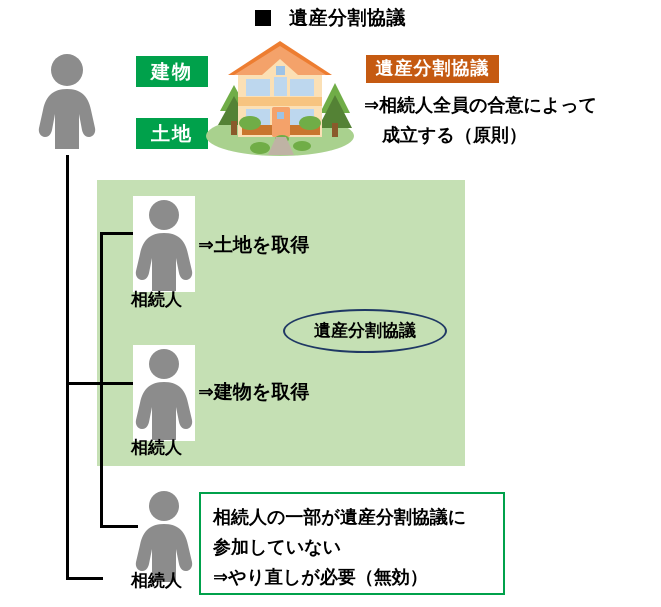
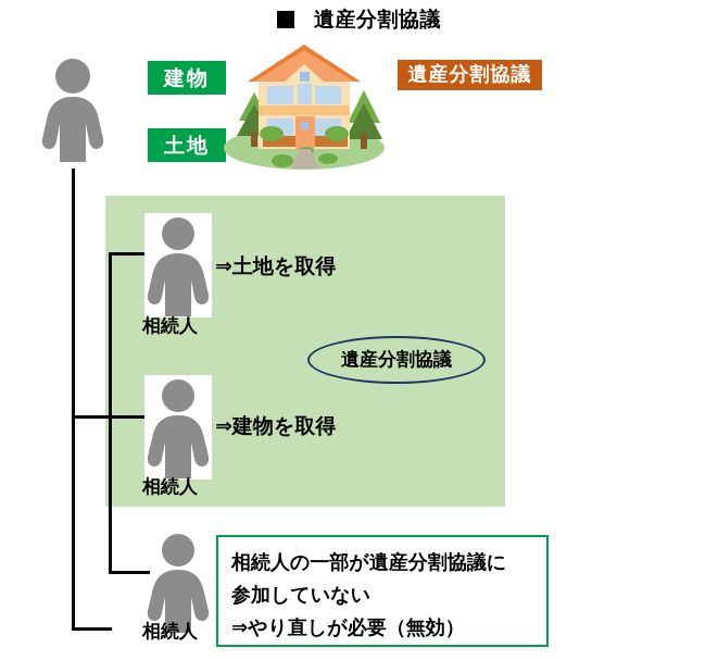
  遺産分割協議
  建物
  土地
  遺産分割協議
- ⇒相続人全員の合意によって
- 成立する（原則）
  相続人
  ⇒土地を取得
  相続人
  ⇒建物を取得
  遺産分割協議
  相続人
  相続人の一部が遺産分割協議に
  参加していない
  ⇒やり直しが必要（無効）
